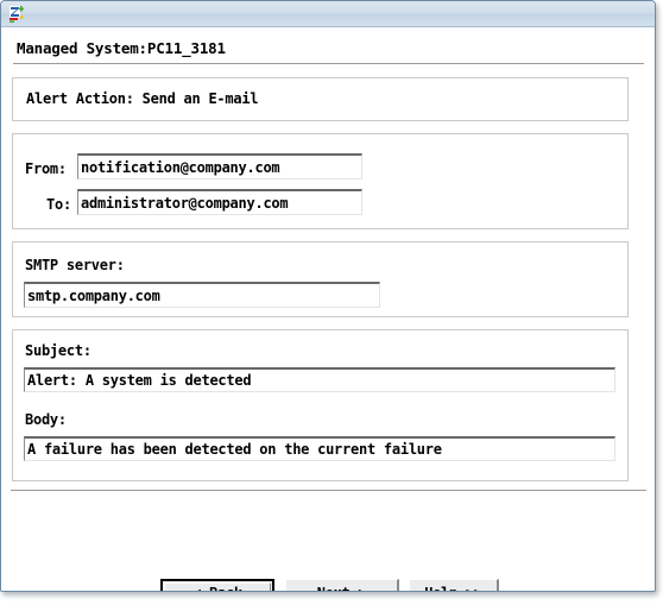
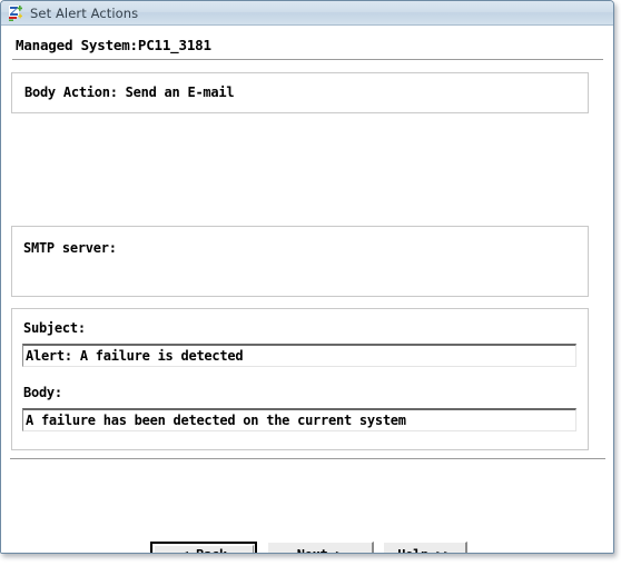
+ Set Alert Actions
  Managed System:PC11_3181
- Alert Action: Send an E-mail
+ Body Action: Send an E-mail
- From:
- notification@company.com
- To:
- administrator@company.com
  SMTP server:
- smtp.company.com
  Subject:
- Alert: A system is detected
+ Alert: A failure is detected
  Body:
- A failure has been detected on the current failure
+ A failure has been detected on the current system
